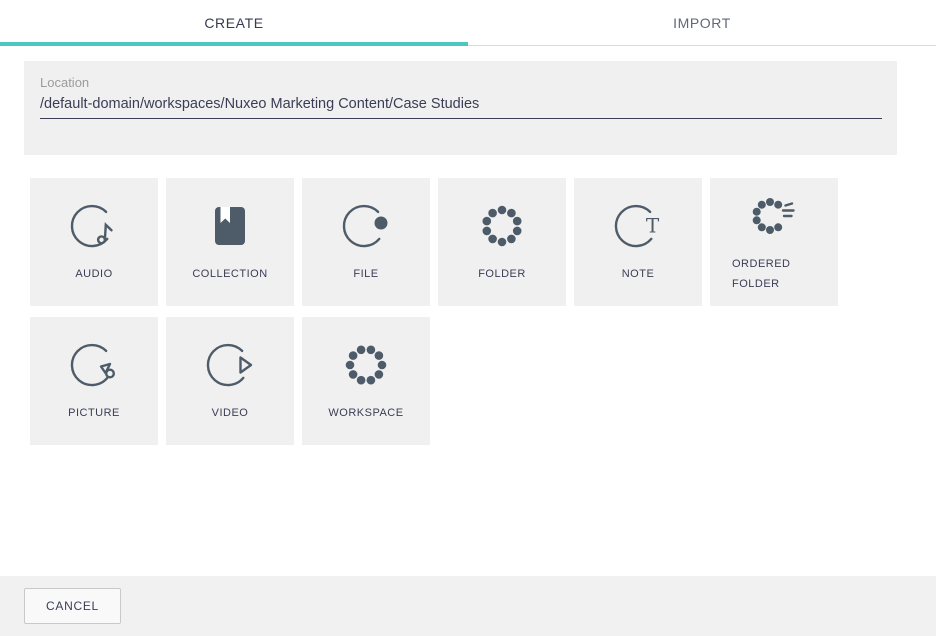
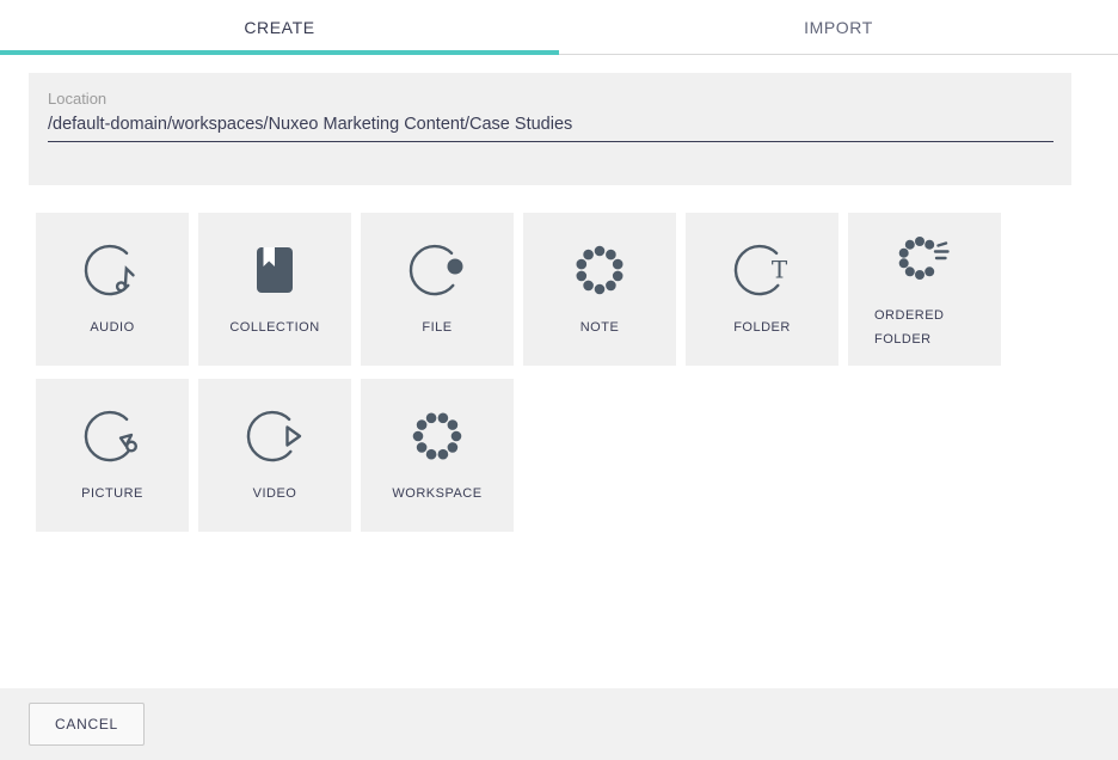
  CREATE
  IMPORT
  Location
  /default-domain/workspaces/Nuxeo Marketing Content/Case Studies
  AUDIO
  COLLECTION
  FILE
- FOLDER
+ NOTE
  T
- NOTE
+ FOLDER
  ORDERED FOLDER
  PICTURE
  VIDEO
  WORKSPACE
  CANCEL
